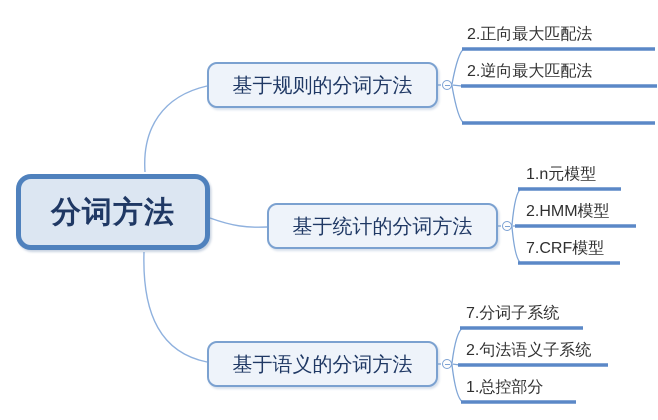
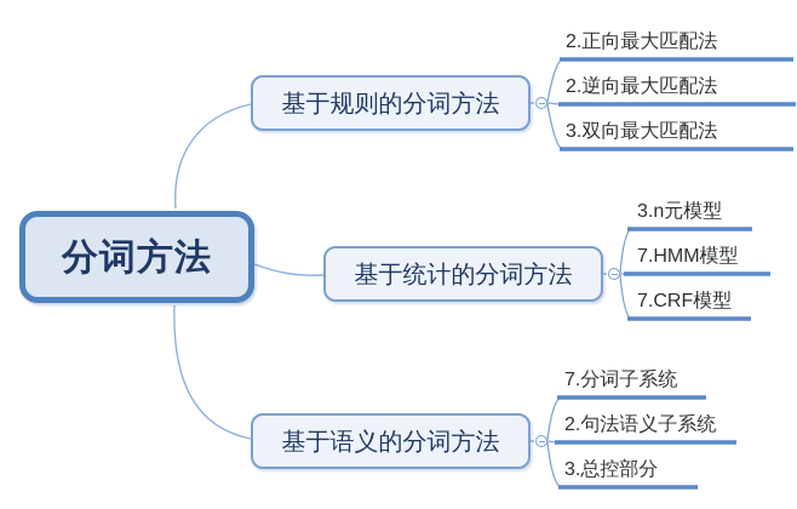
  分词方法
  基于规则的分词方法
  基于统计的分词方法
  基于语义的分词方法
  2.正向最大匹配法
  2.逆向最大匹配法
+ 3.双向最大匹配法
- 1.n元模型
+ 3.n元模型
- 2.HMM模型
+ 7.HMM模型
  7.CRF模型
  7.分词子系统
  2.句法语义子系统
- 1.总控部分
+ 3.总控部分
